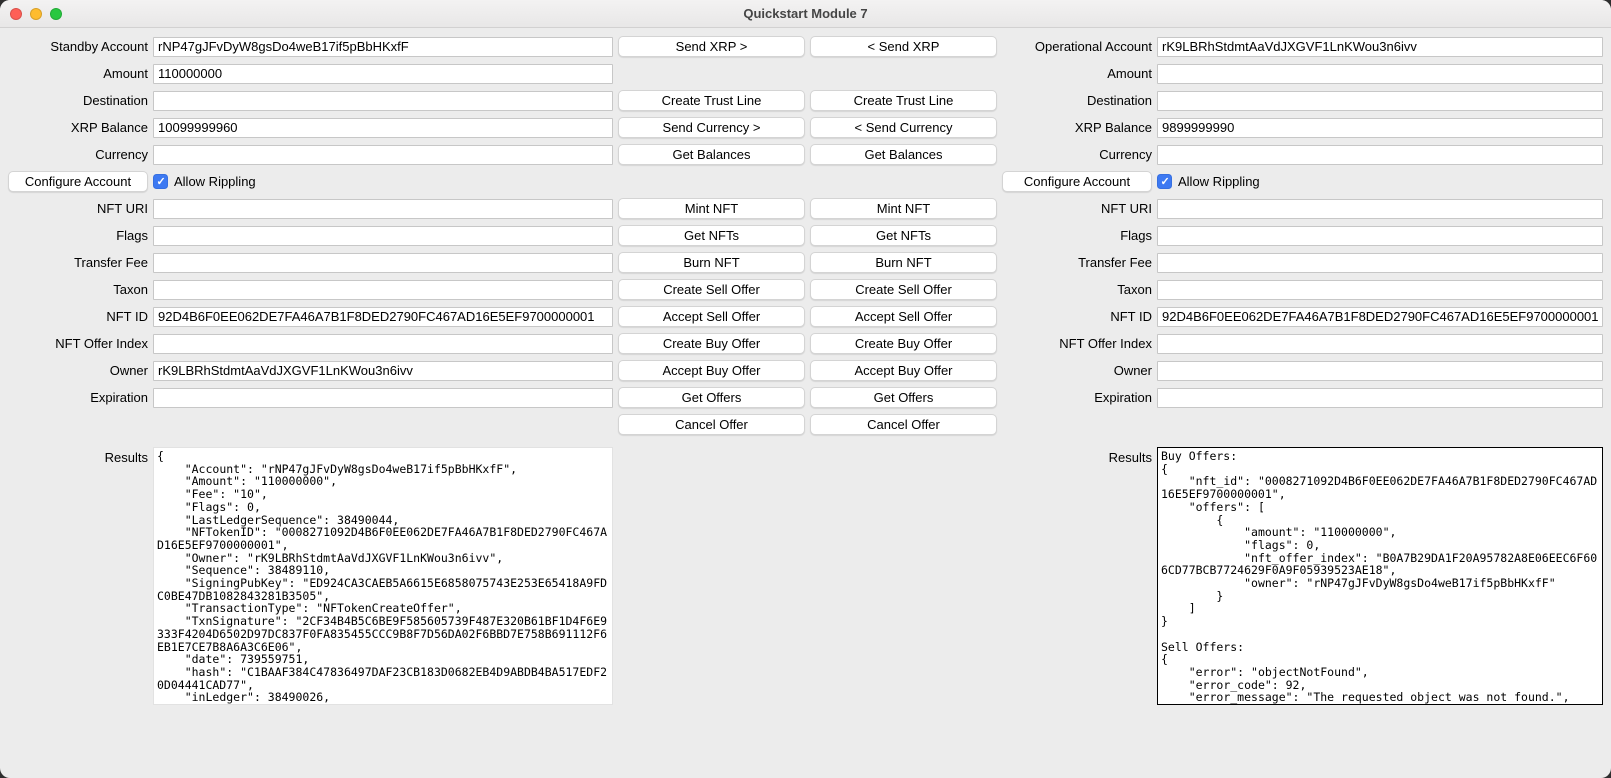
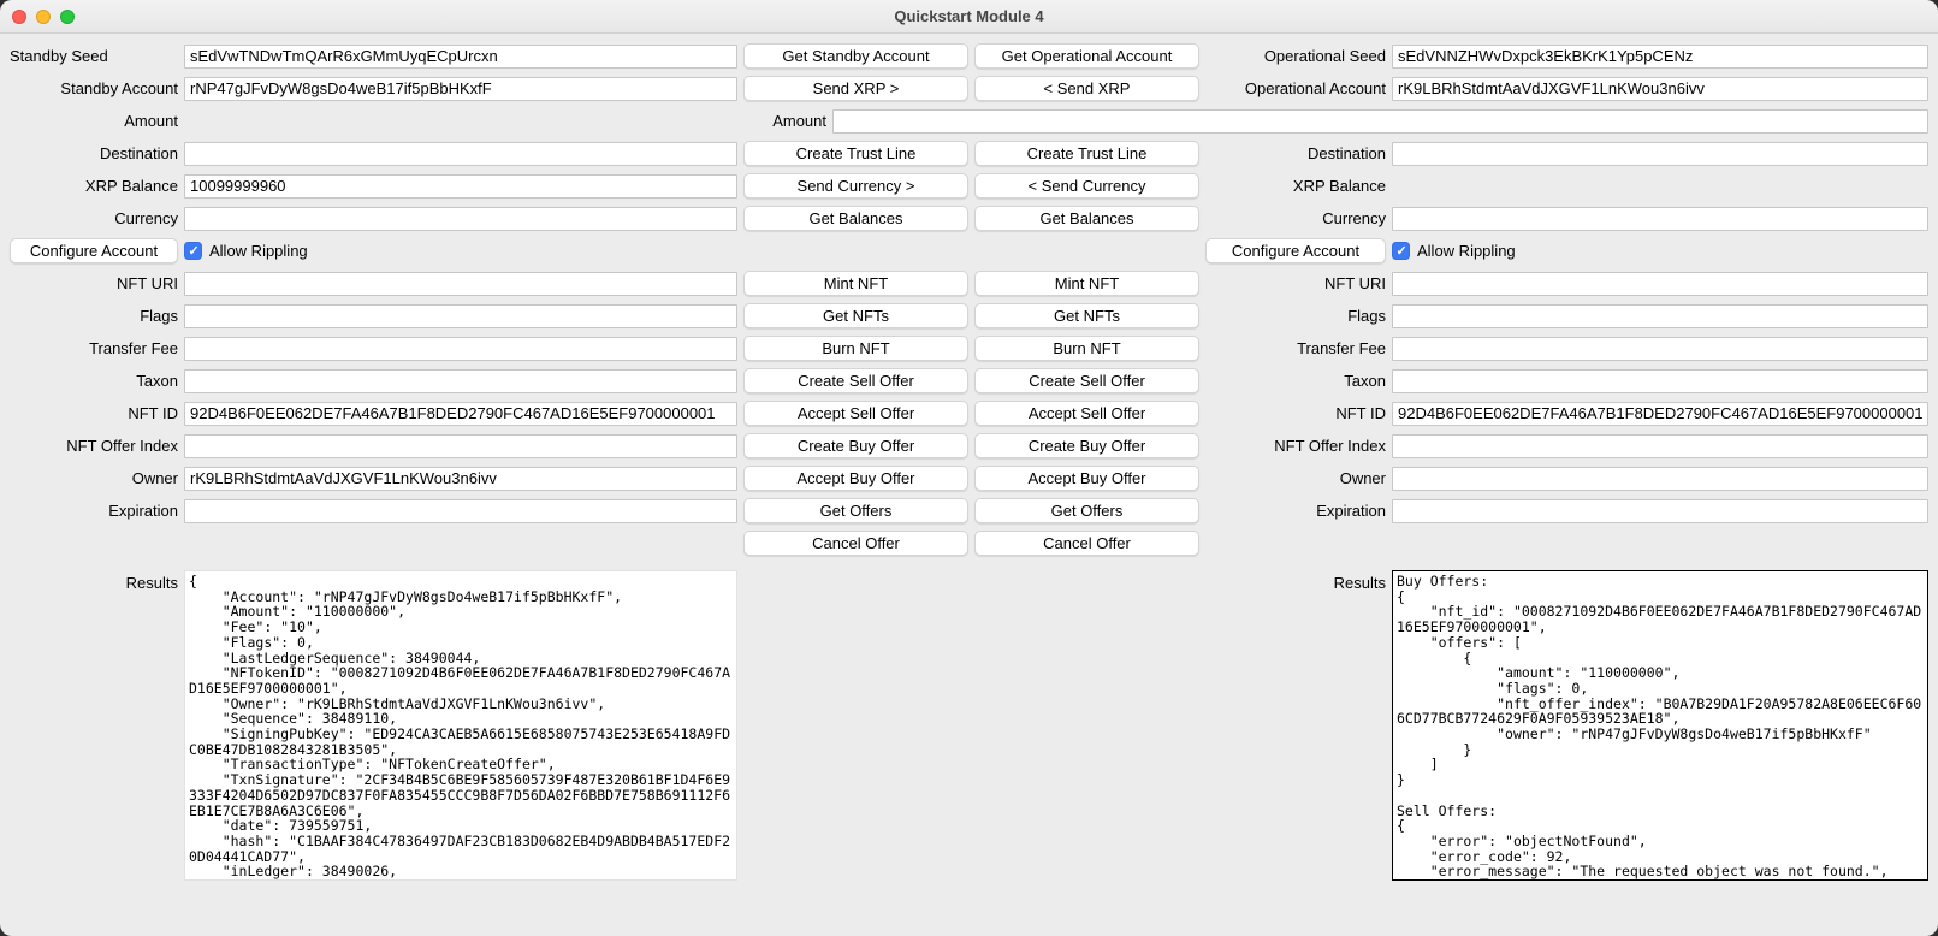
- Quickstart Module 7
+ Quickstart Module 4
+ Standby Seed
+ sEdVwTNDwTmQArR6xGMmUyqECpUrcxn
+ Get Standby Account
+ Get Operational Account
+ Operational Seed
+ sEdVNNZHWvDxpck3EkBKrK1Yp5pCENz
  Standby Account
  rNP47gJFvDyW8gsDo4weB17if5pBbHKxfF
  Send XRP >
  < Send XRP
  Operational Account
  rK9LBRhStdmtAaVdJXGVF1LnKWou3n6ivv
  Amount
- 110000000
  Amount
  Destination
  Create Trust Line
  Create Trust Line
  Destination
  XRP Balance
  10099999960
  Send Currency >
  < Send Currency
  XRP Balance
- 9899999990
  Currency
  Get Balances
  Get Balances
  Currency
  Configure Account
  Allow Rippling
  Configure Account
  Allow Rippling
  NFT URI
  Mint NFT
  Mint NFT
  NFT URI
  Flags
  Get NFTs
  Get NFTs
  Flags
  Transfer Fee
  Burn NFT
  Burn NFT
  Transfer Fee
  Taxon
  Create Sell Offer
  Create Sell Offer
  Taxon
  NFT ID
  92D4B6F0EE062DE7FA46A7B1F8DED2790FC467AD16E5EF9700000001
  Accept Sell Offer
  Accept Sell Offer
  NFT ID
  92D4B6F0EE062DE7FA46A7B1F8DED2790FC467AD16E5EF9700000001
  NFT Offer Index
  Create Buy Offer
  Create Buy Offer
  NFT Offer Index
  Owner
  rK9LBRhStdmtAaVdJXGVF1LnKWou3n6ivv
  Accept Buy Offer
  Accept Buy Offer
  Owner
  Expiration
  Get Offers
  Get Offers
  Expiration
  Cancel Offer
  Cancel Offer
  Results
  {
  "Account": "rNP47gJFvDyW8gsDo4weB17if5pBbHKxfF",
  "Amount": "110000000",
  "Fee": "10",
  "Flags": 0,
  "LastLedgerSequence": 38490044,
  "NFTokenID": "0008271092D4B6F0EE062DE7FA46A7B1F8DED2790FC467AD16E5EF9700000001",
  "Owner": "rK9LBRhStdmtAaVdJXGVF1LnKWou3n6ivv",
  "Sequence": 38489110,
  "SigningPubKey": "ED924CA3CAEB5A6615E6858075743E253E65418A9FDC0BE47DB1082843281B3505",
  "TransactionType": "NFTokenCreateOffer",
  "TxnSignature": "2CF34B4B5C6BE9F585605739F487E320B61BF1D4F6E9333F4204D6502D97DC837F0FA835455CCC9B8F7D56DA02F6BBD7E758B691112F6EB1E7CE7B8A6A3C6E06",
  "date": 739559751,
  "hash": "C1BAAF384C47836497DAF23CB183D0682EB4D9ABDB4BA517EDF20D04441CAD77",
  "inLedger": 38490026,
  Results
  Buy Offers:
  {
  "nft_id": "0008271092D4B6F0EE062DE7FA46A7B1F8DED2790FC467AD16E5EF9700000001",
  "offers": [
  {
  "amount": "110000000",
  "flags": 0,
  "nft_offer_index": "B0A7B29DA1F20A95782A8E06EEC6F606CD77BCB7724629F0A9F05939523AE18",
  "owner": "rNP47gJFvDyW8gsDo4weB17if5pBbHKxfF"
  }
  ]
  }
  Sell Offers:
  {
  "error": "objectNotFound",
  "error_code": 92,
  "error_message": "The requested object was not found.",
